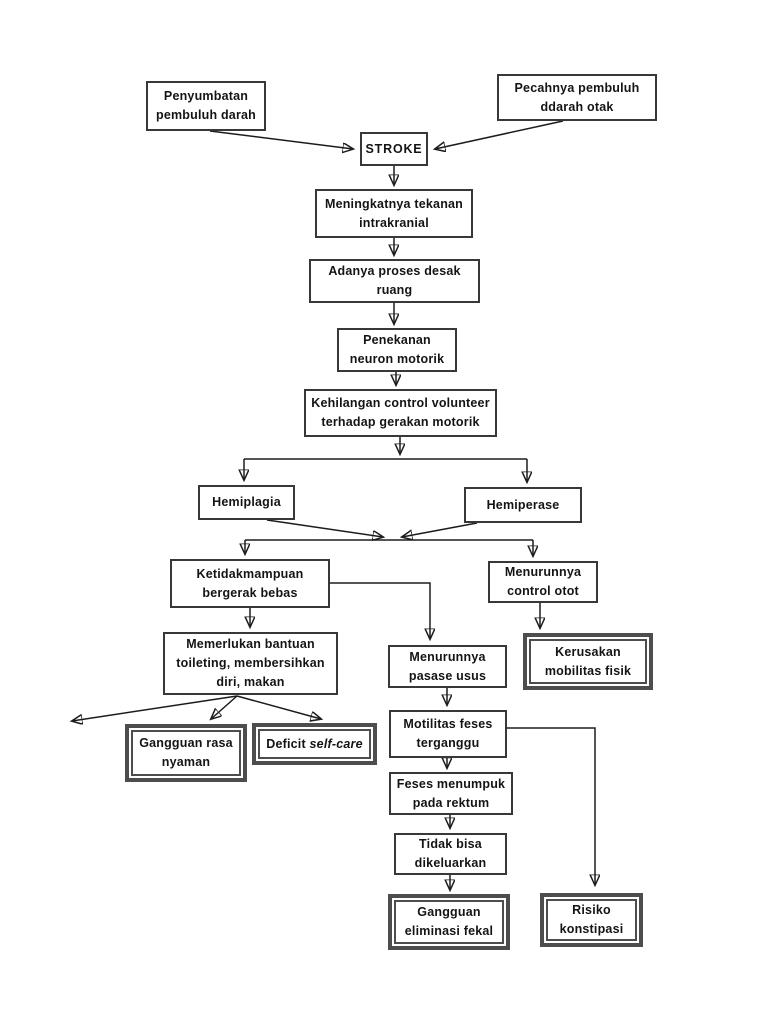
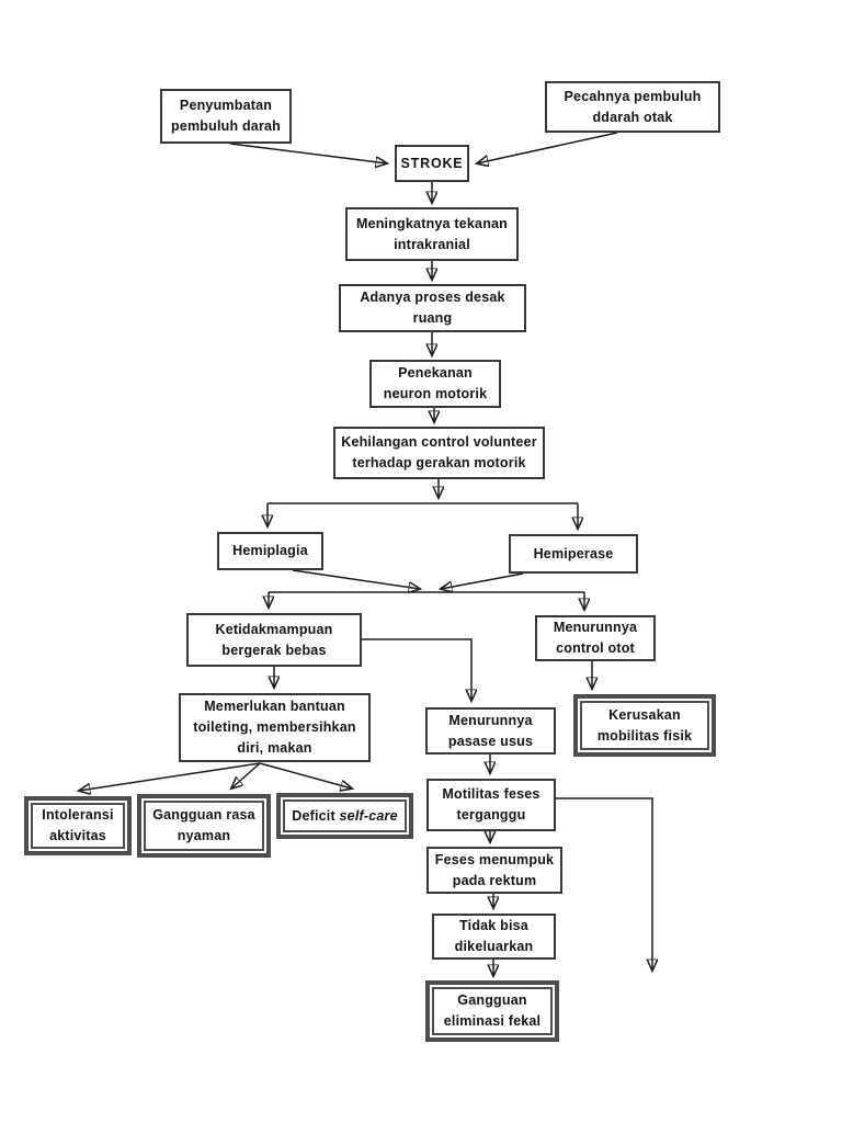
  Penyumbatan
  pembuluh darah
  Pecahnya pembuluh
  ddarah otak
  STROKE
  Meningkatnya tekanan
  intrakranial
  Adanya proses desak
  ruang
  Penekanan
  neuron motorik
  Kehilangan control volunteer
  terhadap gerakan motorik
  Hemiplagia
  Hemiperase
  Ketidakmampuan
  bergerak bebas
  Menurunnya
  control otot
  Memerlukan bantuan
  toileting, membersihkan
  diri, makan
  Kerusakan
  mobilitas fisik
  Menurunnya
  pasase usus
+ Intoleransi
+ aktivitas
  Gangguan rasa
  nyaman
  Deficit self-care
  Motilitas feses
  terganggu
  Feses menumpuk
  pada rektum
  Tidak bisa
  dikeluarkan
  Gangguan
  eliminasi fekal
- Risiko
- konstipasi
